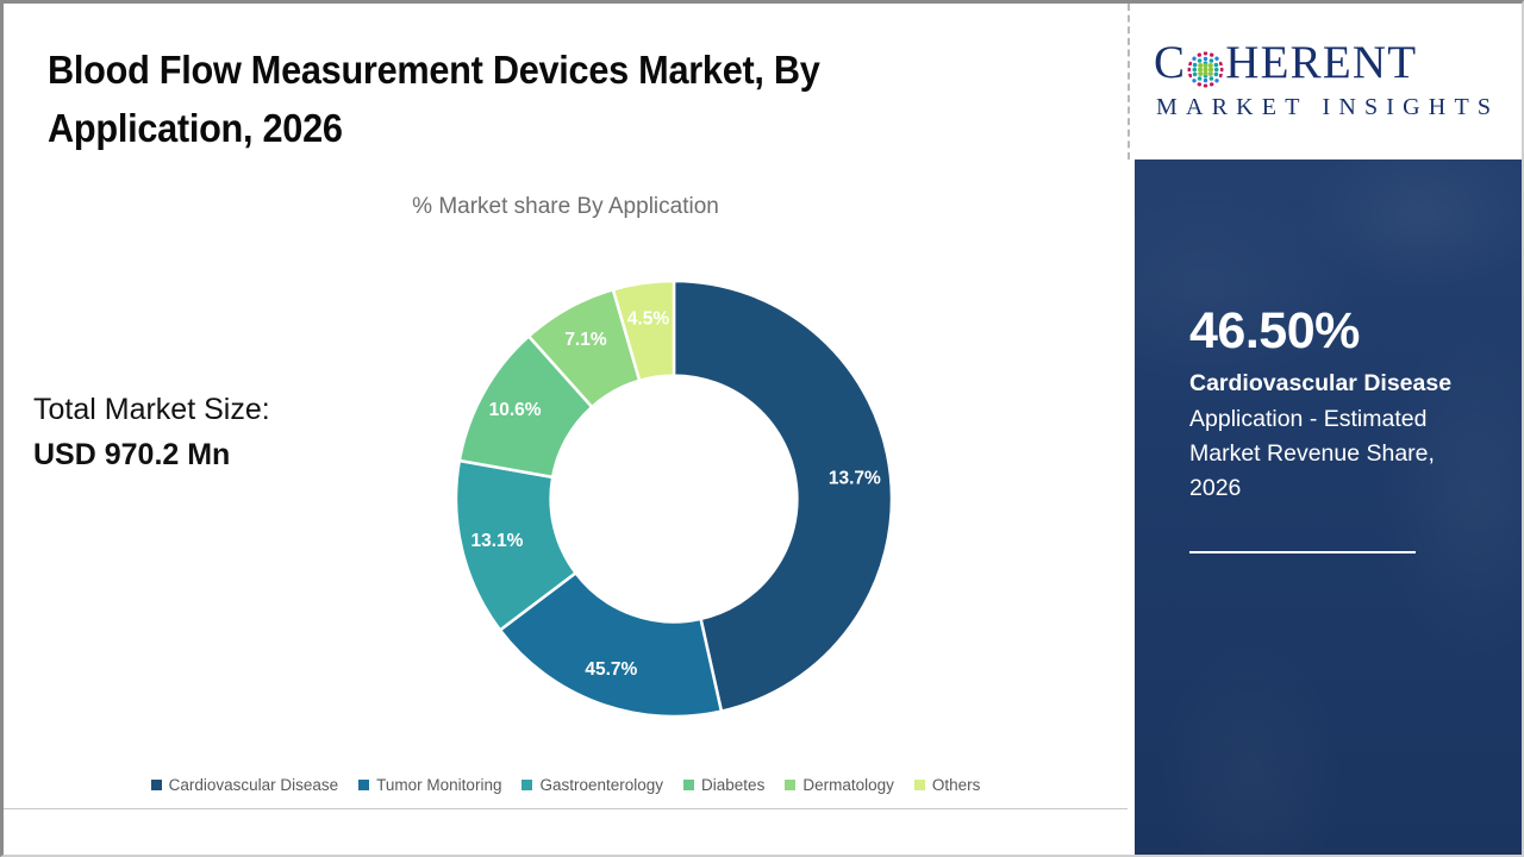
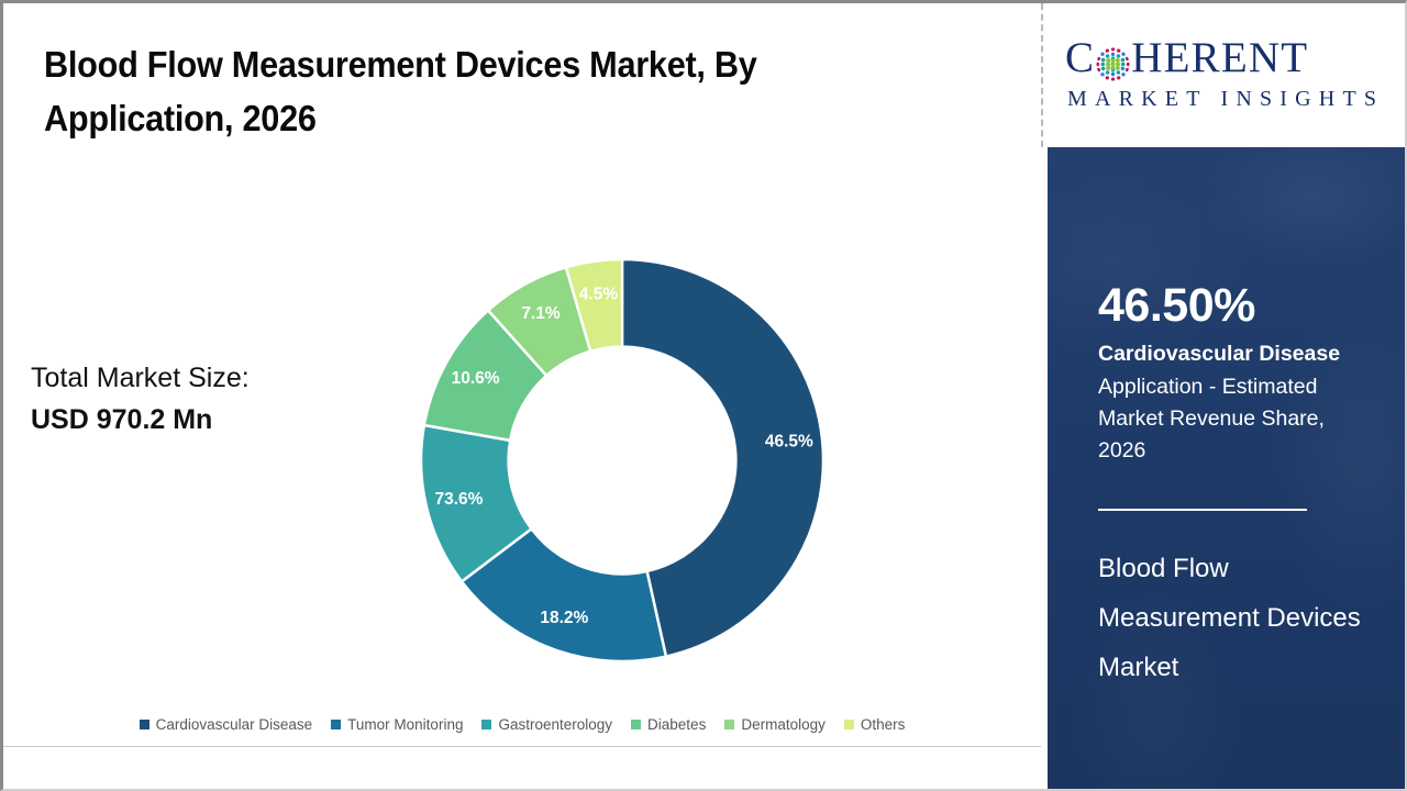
  Blood Flow Measurement Devices Market, By Application, 2026
- % Market share By Application
  Total Market Size:
  USD 970.2 Mn
- 13.7%
+ 46.5%
- 45.7%
+ 18.2%
- 13.1%
+ 73.6%
  10.6%
  7.1%
  4.5%
  Cardiovascular Disease
  Tumor Monitoring
  Gastroenterology
  Diabetes
  Dermatology
  Others
  C
  HERENT
  MARKET INSIGHTS
  46.50%
  Cardiovascular Disease
  Application - Estimated Market Revenue Share, 2026
+ Blood Flow Measurement Devices Market
